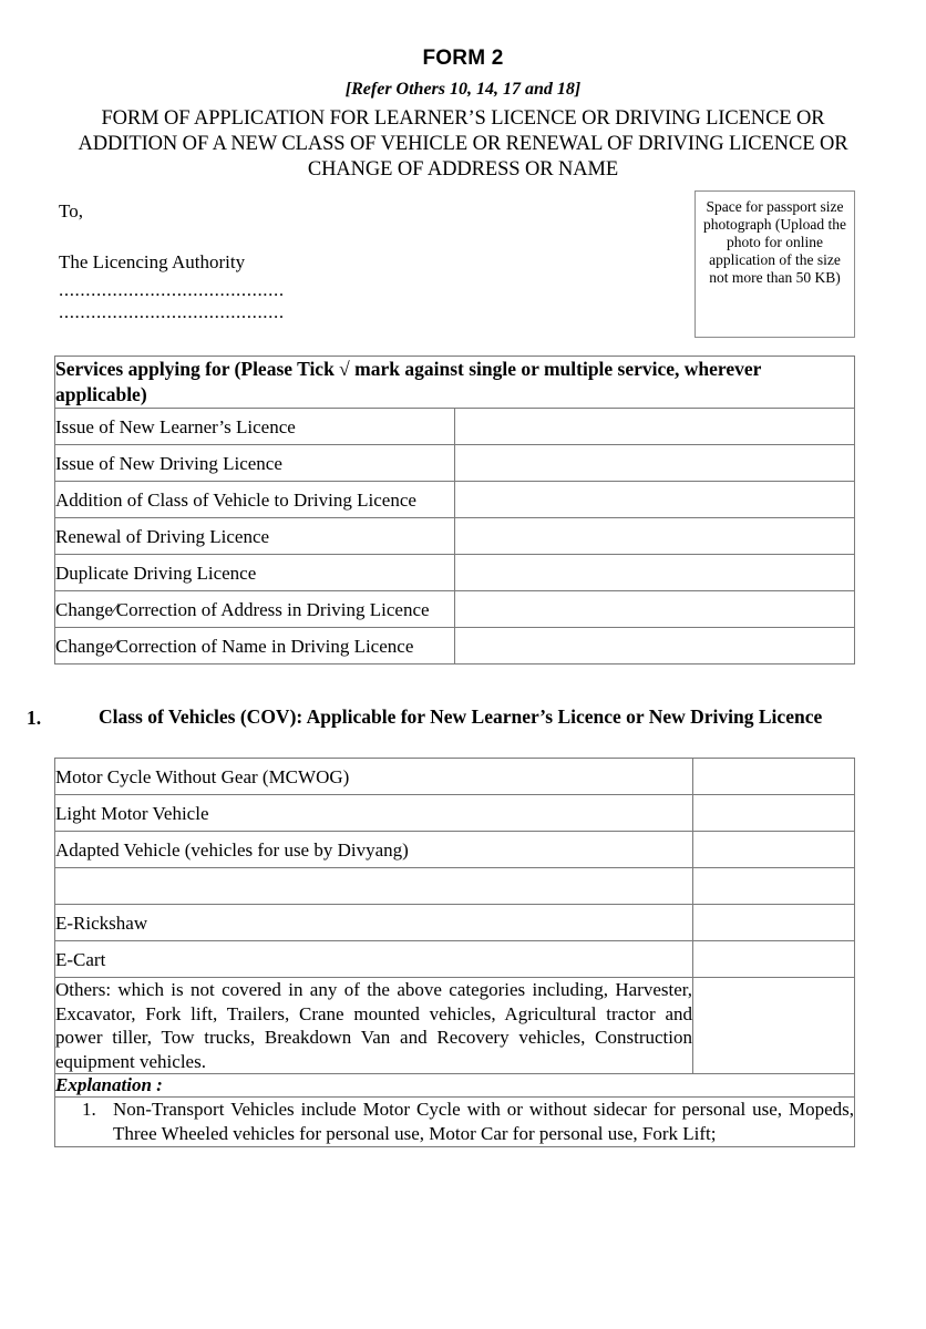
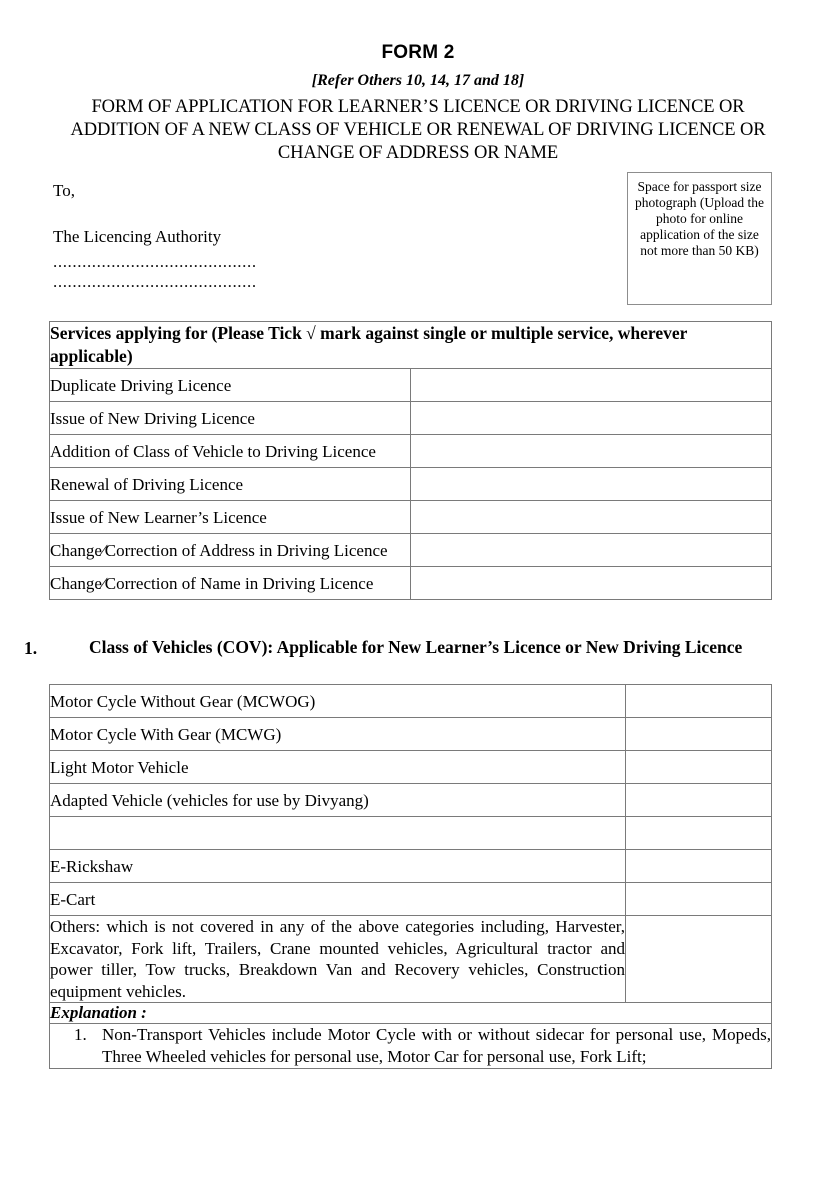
  FORM 2
  [Refer Others 10, 14, 17 and 18]
  FORM OF APPLICATION FOR LEARNER’S LICENCE OR DRIVING LICENCE OR ADDITION OF A NEW CLASS OF VEHICLE OR RENEWAL OF DRIVING LICENCE OR CHANGE OF ADDRESS OR NAME
  To,
  The Licencing Authority
  ..........................................
  ..........................................
  Space for passport size photograph (Upload the photo for online application of the size not more than 50 KB)
  Services applying for (Please Tick √ mark against single or multiple service, wherever applicable)
- Issue of New Learner’s Licence
+ Duplicate Driving Licence
  Issue of New Driving Licence
  Addition of Class of Vehicle to Driving Licence
  Renewal of Driving Licence
- Duplicate Driving Licence
+ Issue of New Learner’s Licence
  Change∕Correction of Address in Driving Licence
  Change∕Correction of Name in Driving Licence
  1.
  Class of Vehicles (COV): Applicable for New Learner’s Licence or New Driving Licence
  Motor Cycle Without Gear (MCWOG)
+ Motor Cycle With Gear (MCWG)
  Light Motor Vehicle
  Adapted Vehicle (vehicles for use by Divyang)
  E-Rickshaw
  E-Cart
  Others: which is not covered in any of the above categories including, Harvester, Excavator, Fork lift, Trailers, Crane mounted vehicles, Agricultural tractor and power tiller, Tow trucks, Breakdown Van and Recovery vehicles, Construction equipment vehicles.
  Explanation :
  1. Non-Transport Vehicles include Motor Cycle with or without sidecar for personal use, Mopeds, Three Wheeled vehicles for personal use, Motor Car for personal use, Fork Lift;
